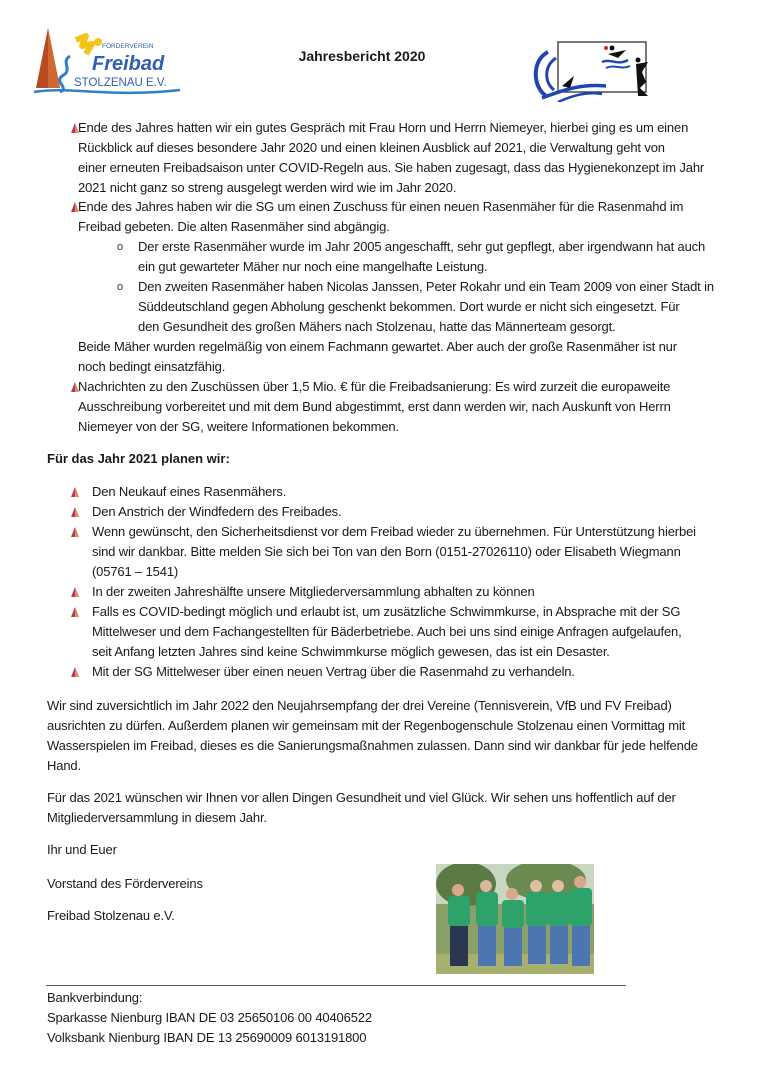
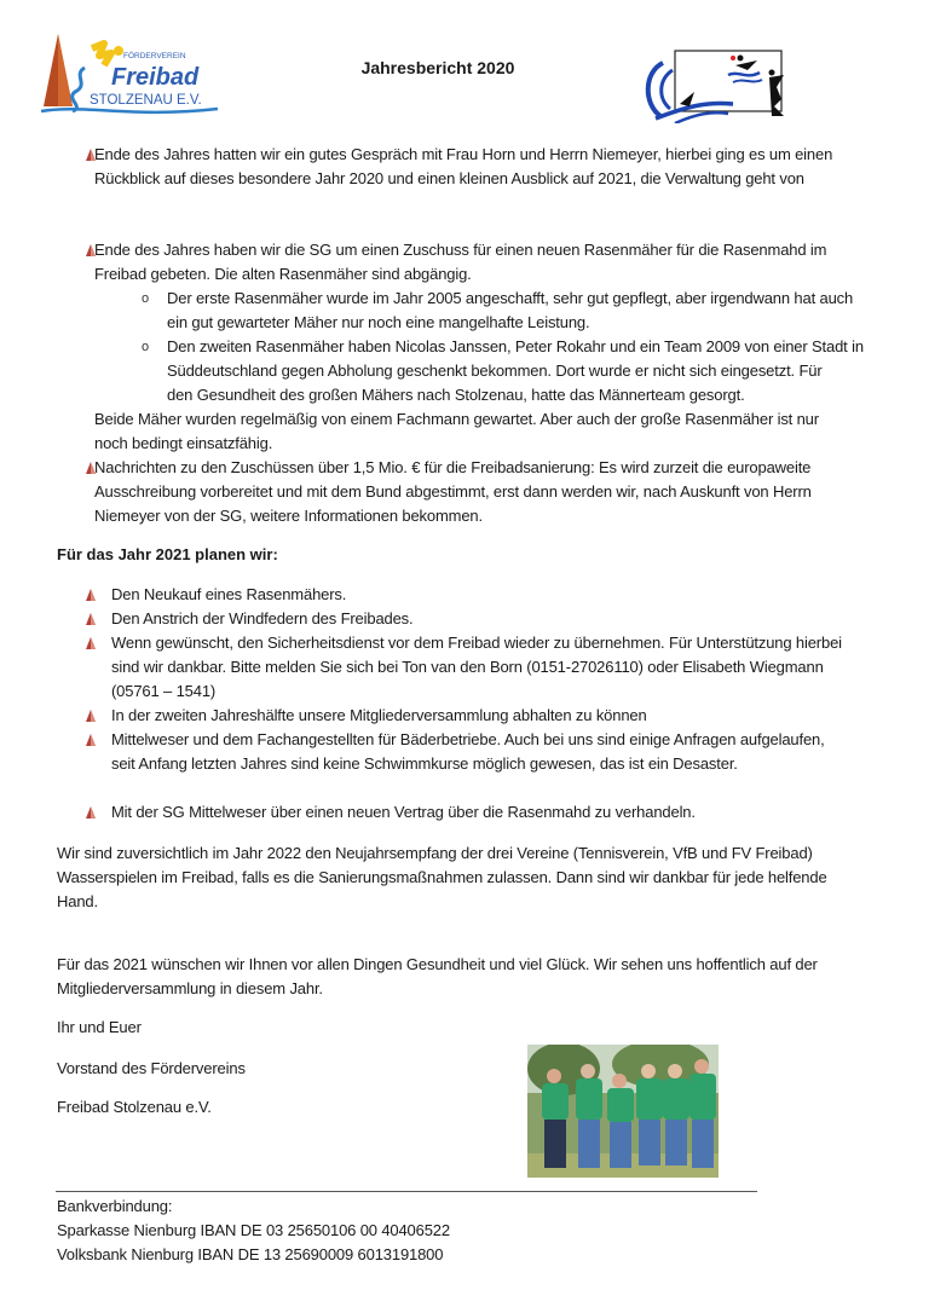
  Freibad
  STOLZENAU E.V.
  Jahresbericht 2020
  Ende des Jahres hatten wir ein gutes Gespräch mit Frau Horn und Herrn Niemeyer, hierbei ging es um einen
  Rückblick auf dieses besondere Jahr 2020 und einen kleinen Ausblick auf 2021, die Verwaltung geht von
- einer erneuten Freibadsaison unter COVID-Regeln aus. Sie haben zugesagt, dass das Hygienekonzept im Jahr
- 2021 nicht ganz so streng ausgelegt werden wird wie im Jahr 2020.
  Ende des Jahres haben wir die SG um einen Zuschuss für einen neuen Rasenmäher für die Rasenmahd im
  Freibad gebeten. Die alten Rasenmäher sind abgängig.
  o
  Der erste Rasenmäher wurde im Jahr 2005 angeschafft, sehr gut gepflegt, aber irgendwann hat auch
  ein gut gewarteter Mäher nur noch eine mangelhafte Leistung.
  o
  Den zweiten Rasenmäher haben Nicolas Janssen, Peter Rokahr und ein Team 2009 von einer Stadt in
  Süddeutschland gegen Abholung geschenkt bekommen. Dort wurde er nicht sich eingesetzt. Für
  den Gesundheit des großen Mähers nach Stolzenau, hatte das Männerteam gesorgt.
  Beide Mäher wurden regelmäßig von einem Fachmann gewartet. Aber auch der große Rasenmäher ist nur
  noch bedingt einsatzfähig.
  Nachrichten zu den Zuschüssen über 1,5 Mio. € für die Freibadsanierung: Es wird zurzeit die europaweite
  Ausschreibung vorbereitet und mit dem Bund abgestimmt, erst dann werden wir, nach Auskunft von Herrn
  Niemeyer von der SG, weitere Informationen bekommen.
  Für das Jahr 2021 planen wir:
  Den Neukauf eines Rasenmähers.
  Den Anstrich der Windfedern des Freibades.
  Wenn gewünscht, den Sicherheitsdienst vor dem Freibad wieder zu übernehmen. Für Unterstützung hierbei
  sind wir dankbar. Bitte melden Sie sich bei Ton van den Born (0151-27026110) oder Elisabeth Wiegmann
  (05761 – 1541)
  In der zweiten Jahreshälfte unsere Mitgliederversammlung abhalten zu können
- Falls es COVID-bedingt möglich und erlaubt ist, um zusätzliche Schwimmkurse, in Absprache mit der SG
  Mittelweser und dem Fachangestellten für Bäderbetriebe. Auch bei uns sind einige Anfragen aufgelaufen,
  seit Anfang letzten Jahres sind keine Schwimmkurse möglich gewesen, das ist ein Desaster.
  Mit der SG Mittelweser über einen neuen Vertrag über die Rasenmahd zu verhandeln.
  Wir sind zuversichtlich im Jahr 2022 den Neujahrsempfang der drei Vereine (Tennisverein, VfB und FV Freibad)
- ausrichten zu dürfen. Außerdem planen wir gemeinsam mit der Regenbogenschule Stolzenau einen Vormittag mit
- Wasserspielen im Freibad, dieses es die Sanierungsmaßnahmen zulassen. Dann sind wir dankbar für jede helfende
+ Wasserspielen im Freibad, falls es die Sanierungsmaßnahmen zulassen. Dann sind wir dankbar für jede helfende
  Hand.
  Für das 2021 wünschen wir Ihnen vor allen Dingen Gesundheit und viel Glück. Wir sehen uns hoffentlich auf der
  Mitgliederversammlung in diesem Jahr.
  Ihr und Euer
  Vorstand des Fördervereins
  Freibad Stolzenau e.V.
  Bankverbindung:
  Sparkasse Nienburg IBAN DE 03 25650106 00 40406522
  Volksbank Nienburg IBAN DE 13 25690009 6013191800
